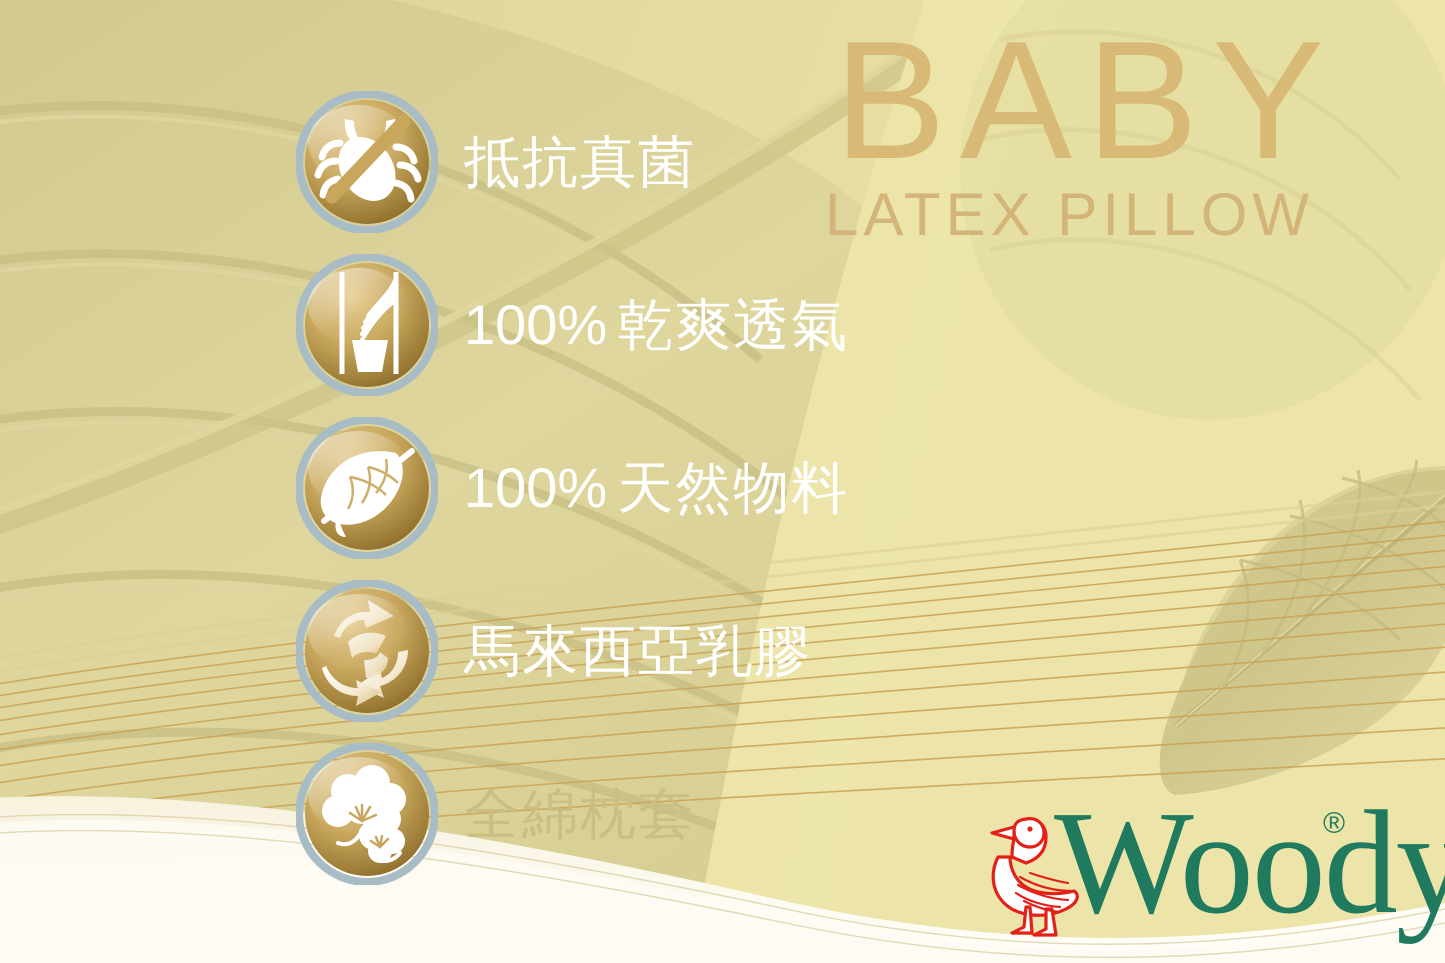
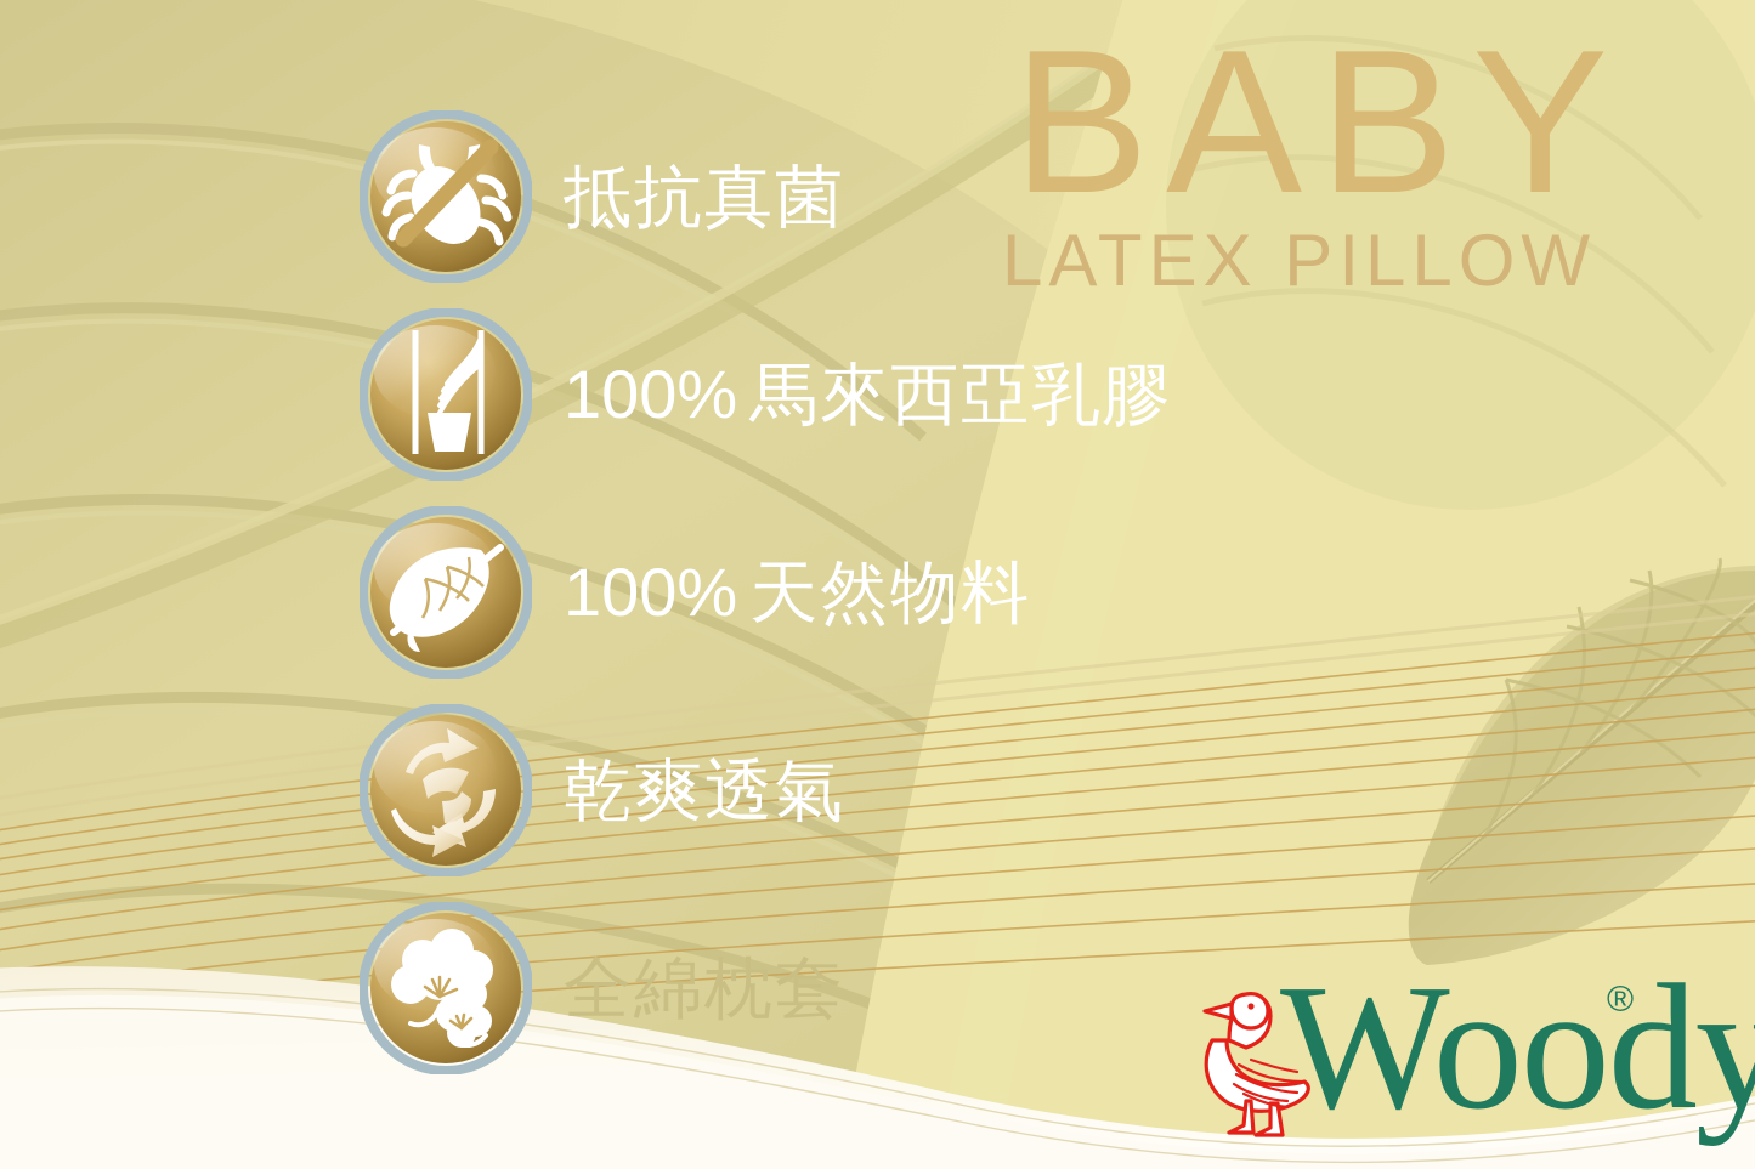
  BABY
  LATEX PILLOW
  抵抗真菌
- 100% 乾爽透氣
+ 100% 馬來西亞乳膠
  100% 天然物料
- 馬來西亞乳膠
+ 乾爽透氣
  全綿枕套
  Woody
  ®
